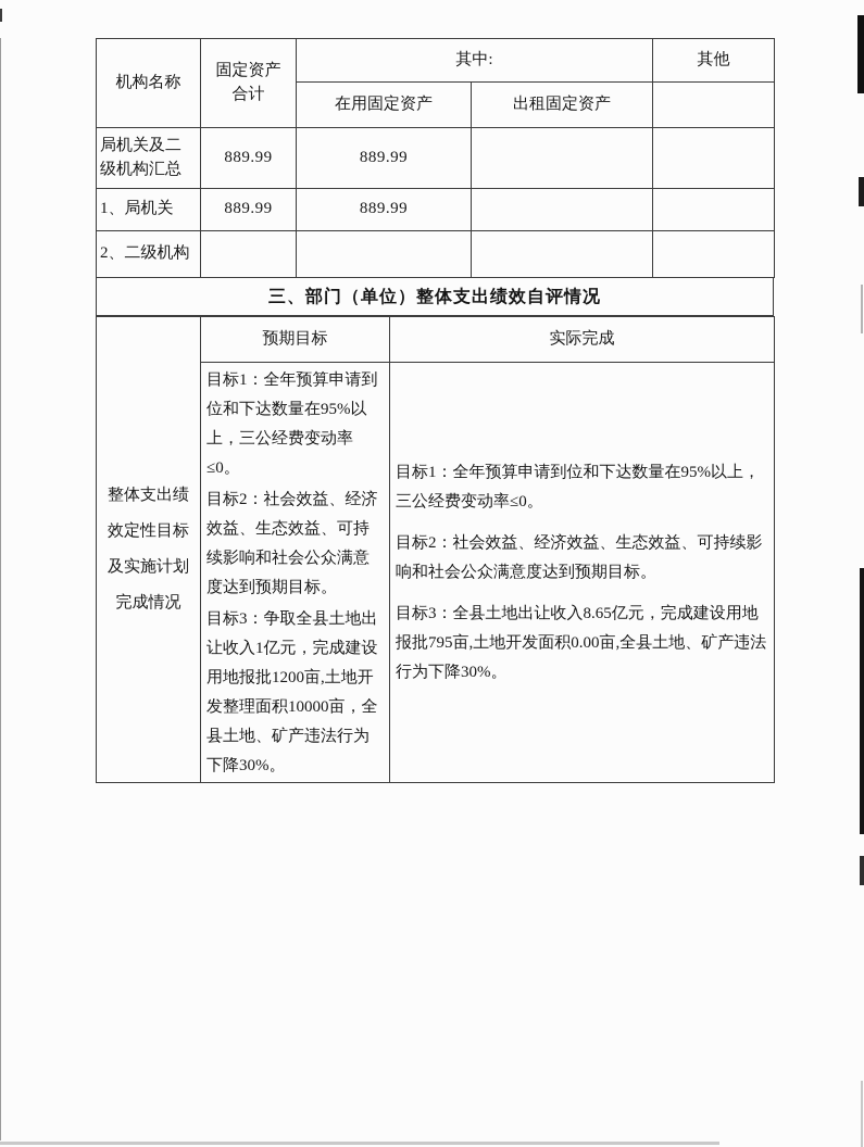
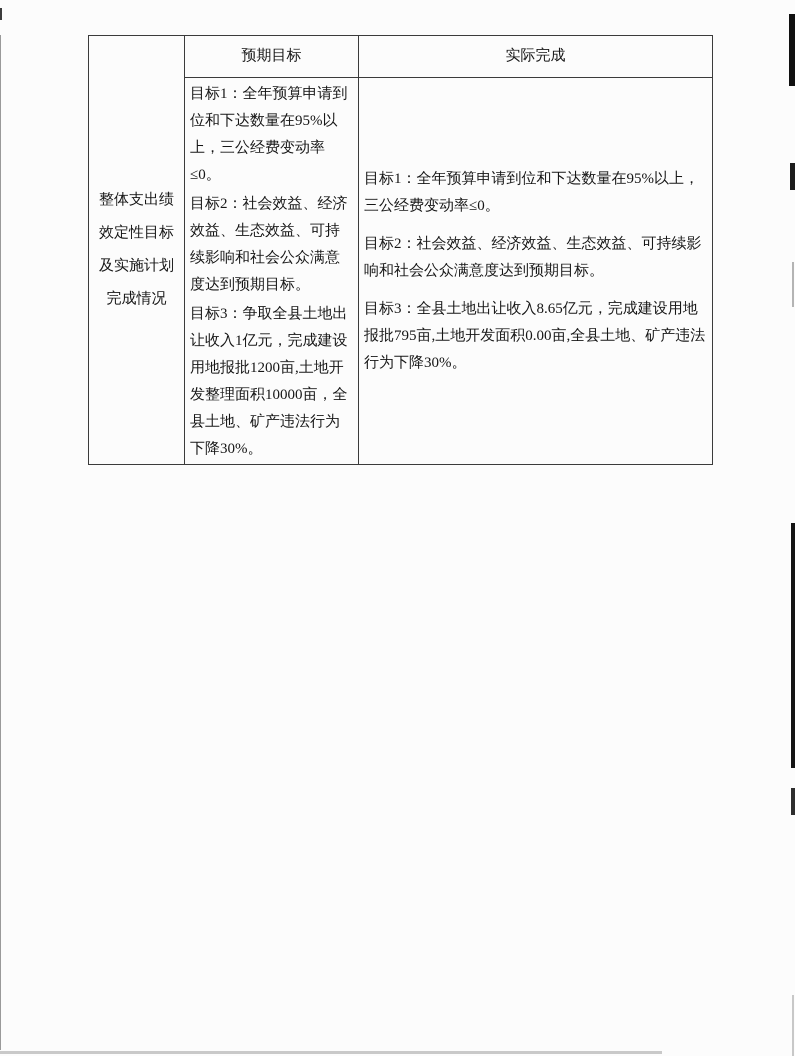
- 机构名称	固定资产 合计	其中:	其他
- 在用固定资产	出租固定资产
- 局机关及二级机构汇总	889.99	889.99
- 1、局机关	889.99	889.99
- 2、二级机构
- 三、部门（单位）整体支出绩效自评情况
  整体支出绩效定性目标及实施计划完成情况	预期目标	实际完成
  目标1：全年预算申请到位和下达数量在95%以上，三公经费变动率≤0。 目标2：社会效益、经济效益、生态效益、可持续影响和社会公众满意度达到预期目标。 目标3：争取全县土地出让收入1亿元，完成建设用地报批1200亩,土地开发整理面积10000亩，全县土地、矿产违法行为下降30%。	目标1：全年预算申请到位和下达数量在95%以上，三公经费变动率≤0。 目标2：社会效益、经济效益、生态效益、可持续影响和社会公众满意度达到预期目标。 目标3：全县土地出让收入8.65亿元，完成建设用地报批795亩,土地开发面积0.00亩,全县土地、矿产违法行为下降30%。
